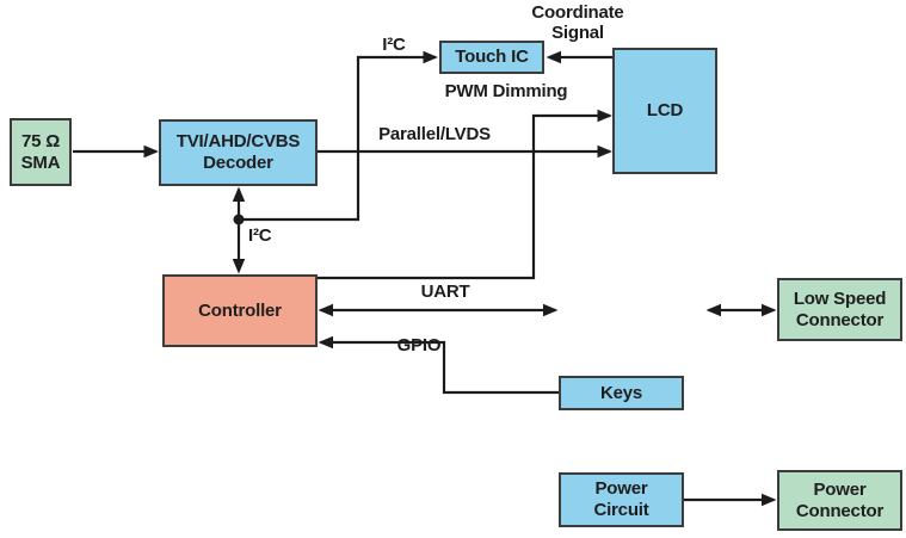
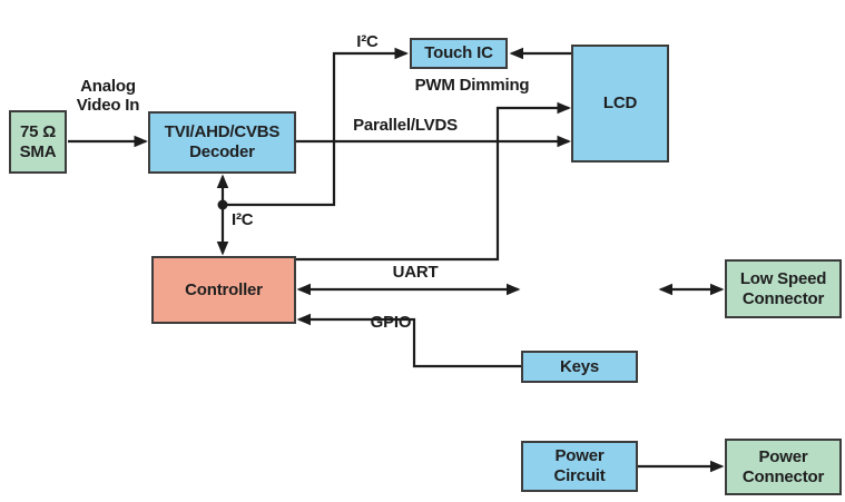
  75 Ω
  SMA
  TVI/AHD/CVBS
  Decoder
  Touch IC
  LCD
  Controller
  Low Speed
  Connector
  Keys
  Power
  Circuit
  Power
  Connector
+ Analog
+ Video In
  I²C
- Coordinate
- Signal
  PWM Dimming
  Parallel/LVDS
  I²C
  UART
  GPIO
